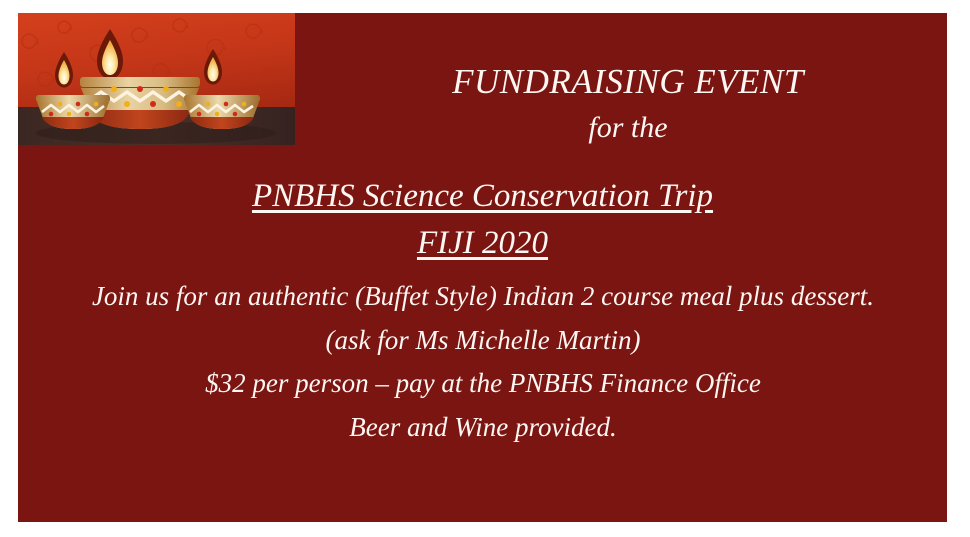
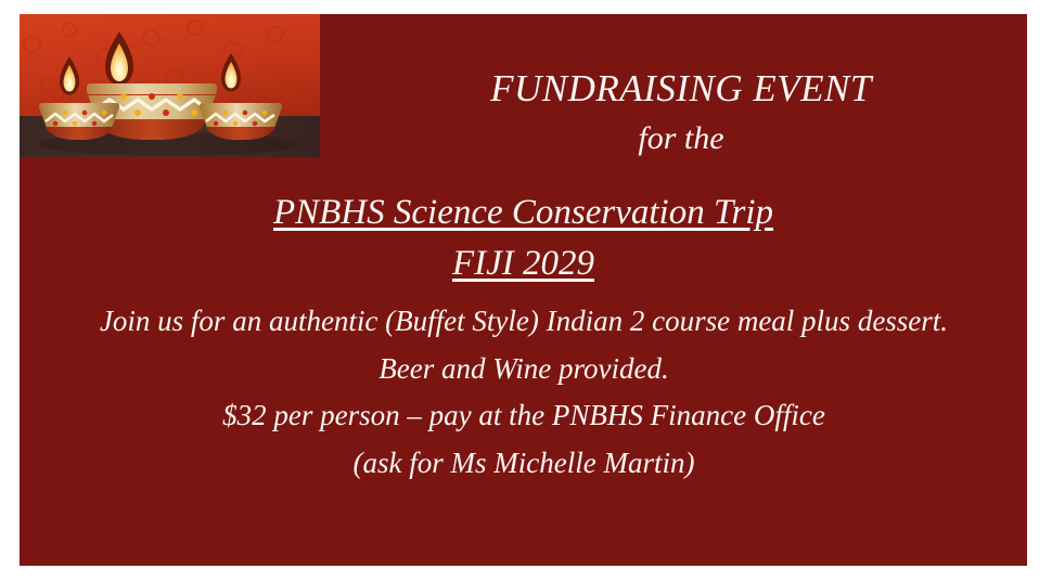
  FUNDRAISING EVENT
  for the
  PNBHS Science Conservation Trip
- FIJI 2020
+ FIJI 2029
  Join us for an authentic (Buffet Style) Indian 2 course meal plus dessert.
- (ask for Ms Michelle Martin)
+ Beer and Wine provided.
  $32 per person – pay at the PNBHS Finance Office
- Beer and Wine provided.
+ (ask for Ms Michelle Martin)
